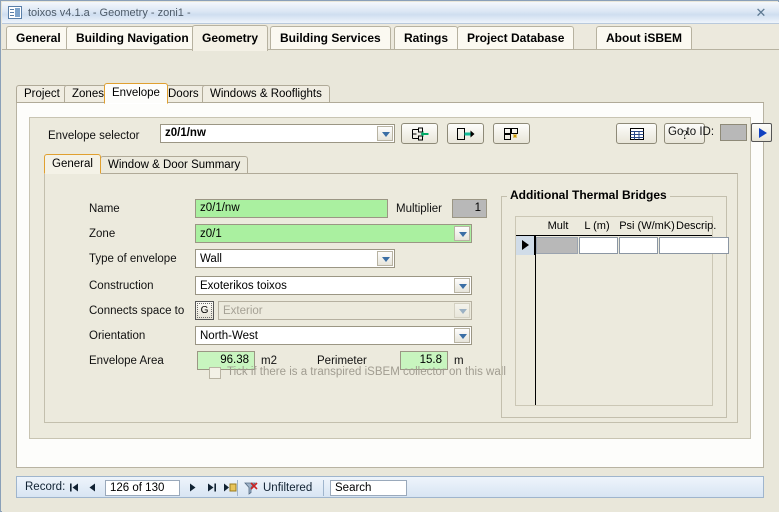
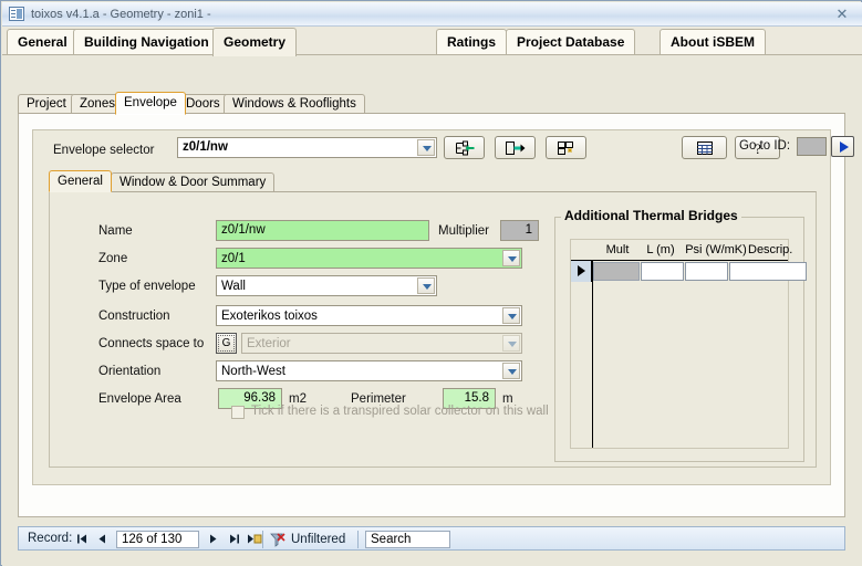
  toixos v4.1.a - Geometry - zoni1 -
  ✕
  General
  Building Navigation
  Geometry
- Building Services
  Ratings
  Project Database
  About iSBEM
  Project
  Zones
  Envelope
  Doors
  Windows & Rooflights
  Envelope selector
  z0/1/nw
  ?
  Go to ID:
  General
  Window & Door Summary
  Name
  z0/1/nw
  Multiplier
  1
  Zone
  z0/1
  Type of envelope
  Wall
  Construction
  Exoterikos toixos
  Connects space to
  G
  Exterior
  Orientation
  North-West
  Envelope Area
  96.38
  m2
  Perimeter
  15.8
  m
- Tick if there is a transpired iSBEM collector on this wall
+ Tick if there is a transpired solar collector on this wall
  Additional Thermal Bridges
  Mult
  L (m)
  Psi (W/mK)
  Descrip.
  Record:
  126 of 130
  Unfiltered
  Search
